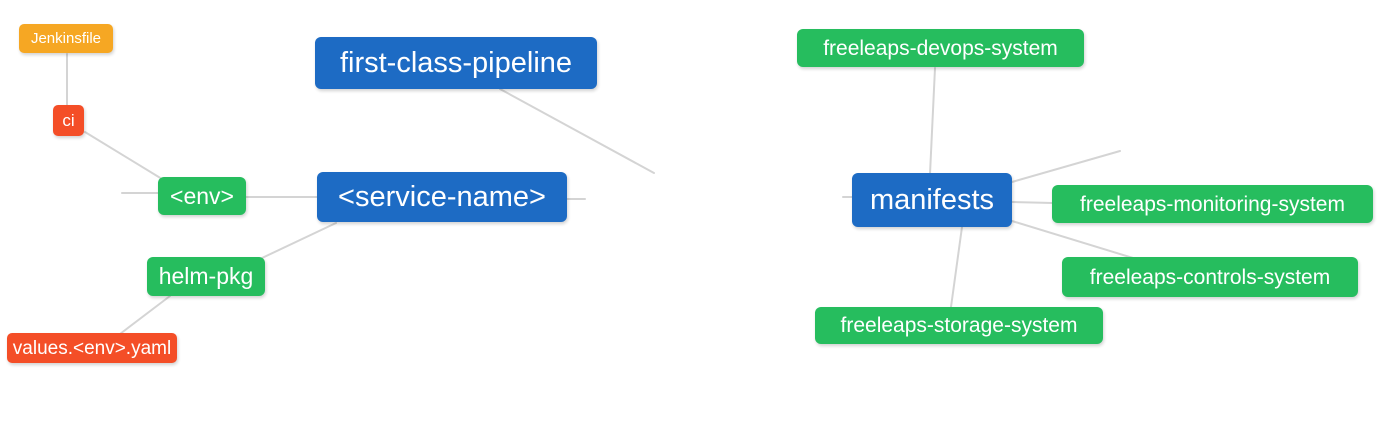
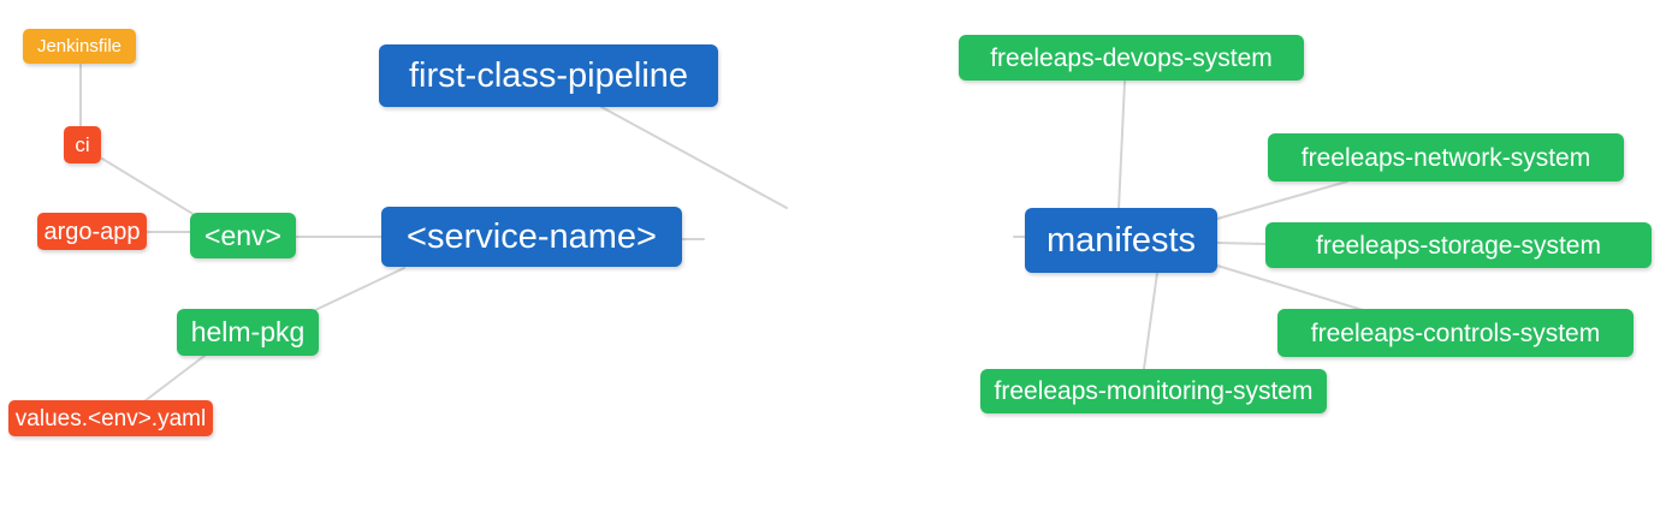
  Jenkinsfile
  ci
+ argo-app
  <env>
  helm-pkg
  values.<env>.yaml
  first-class-pipeline
  <service-name>
  manifests
  freeleaps-devops-system
+ freeleaps-network-system
- freeleaps-monitoring-system
+ freeleaps-storage-system
  freeleaps-controls-system
- freeleaps-storage-system
+ freeleaps-monitoring-system
